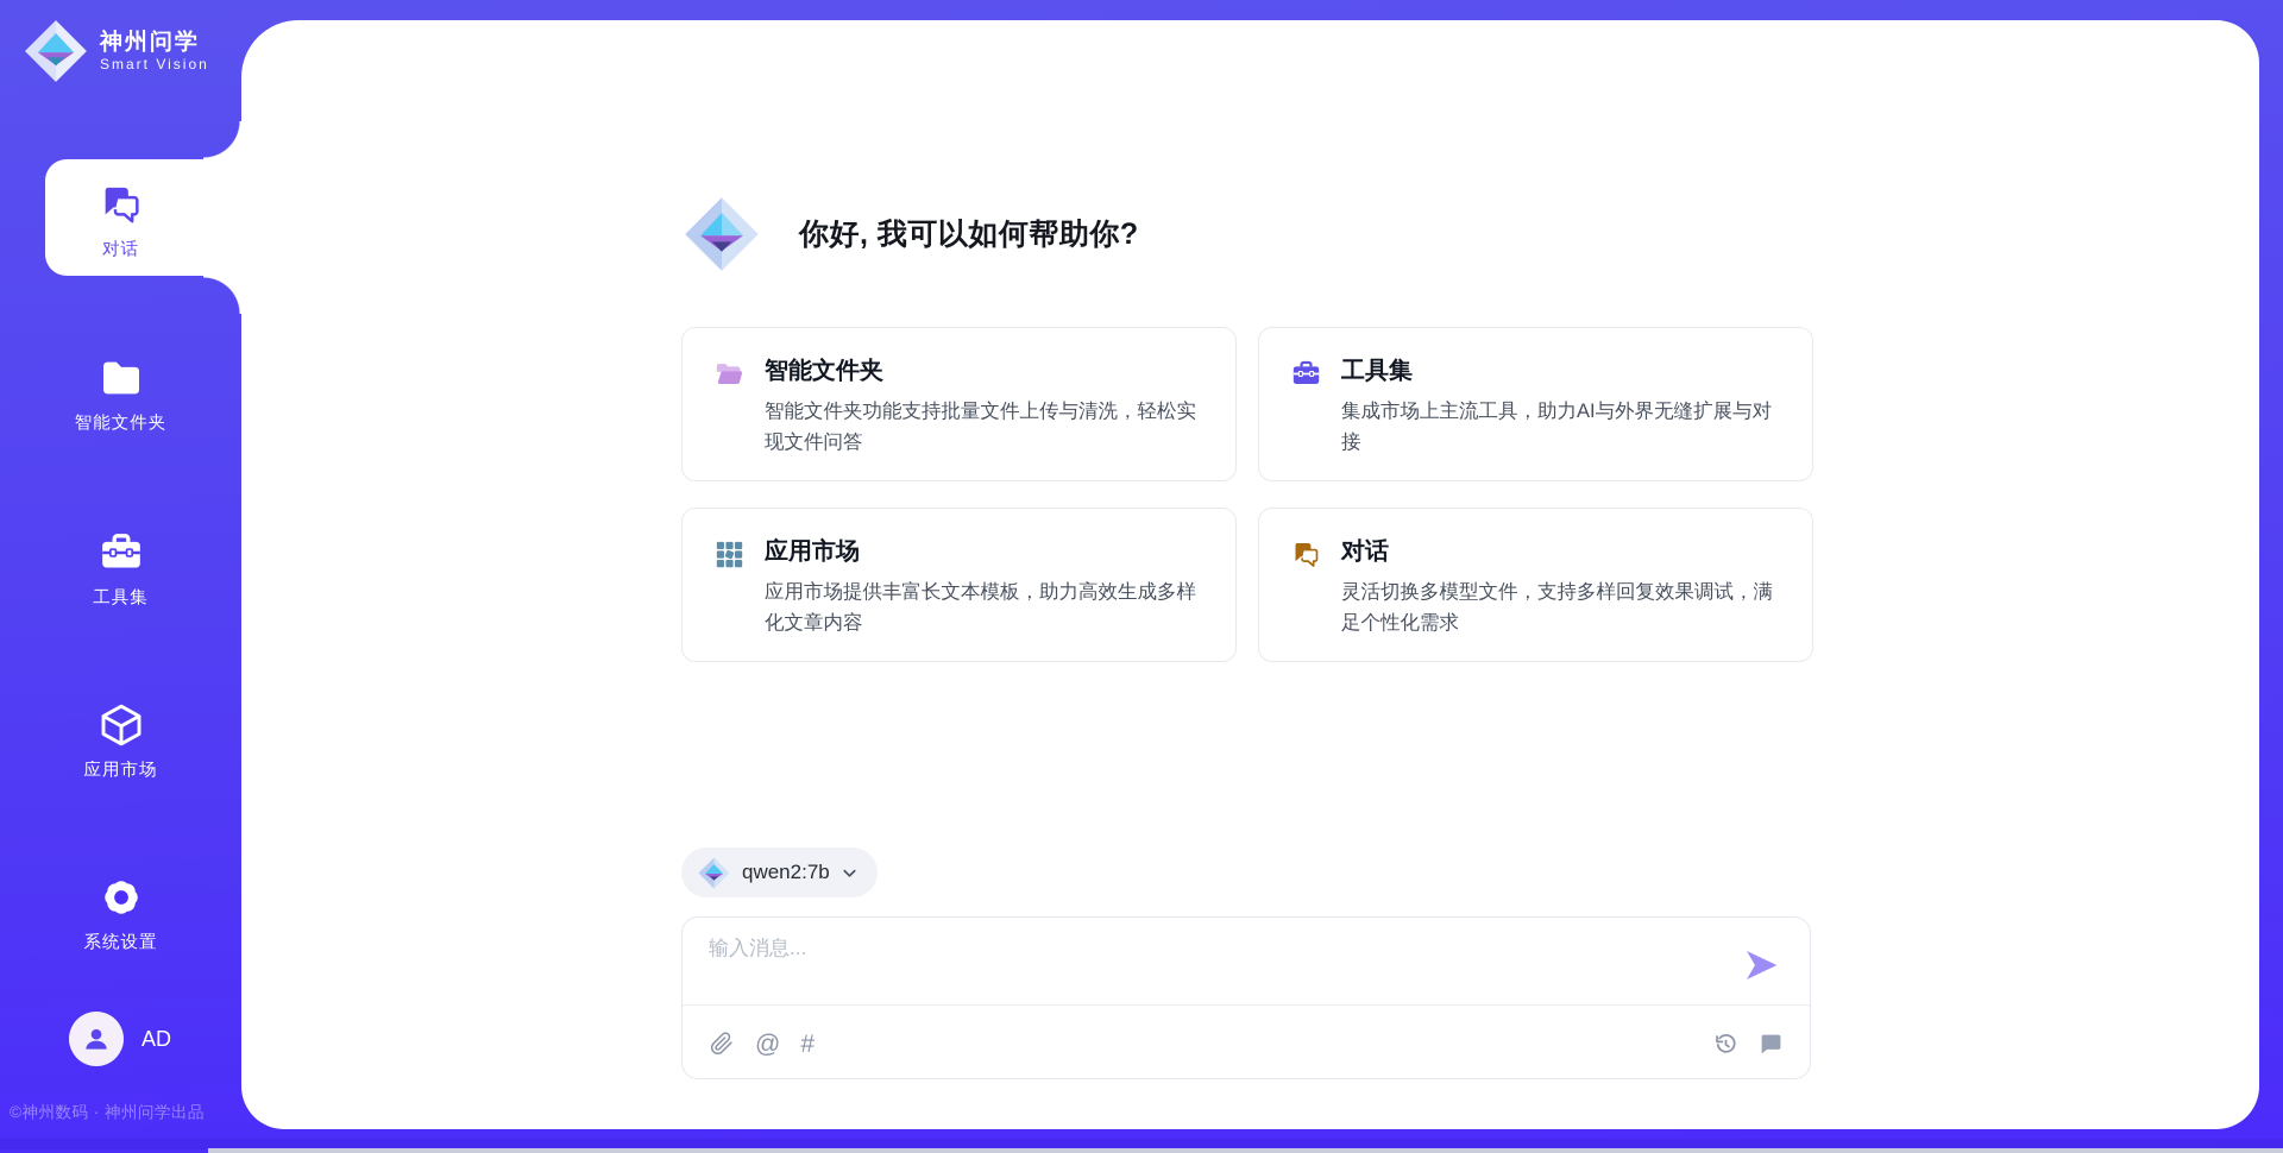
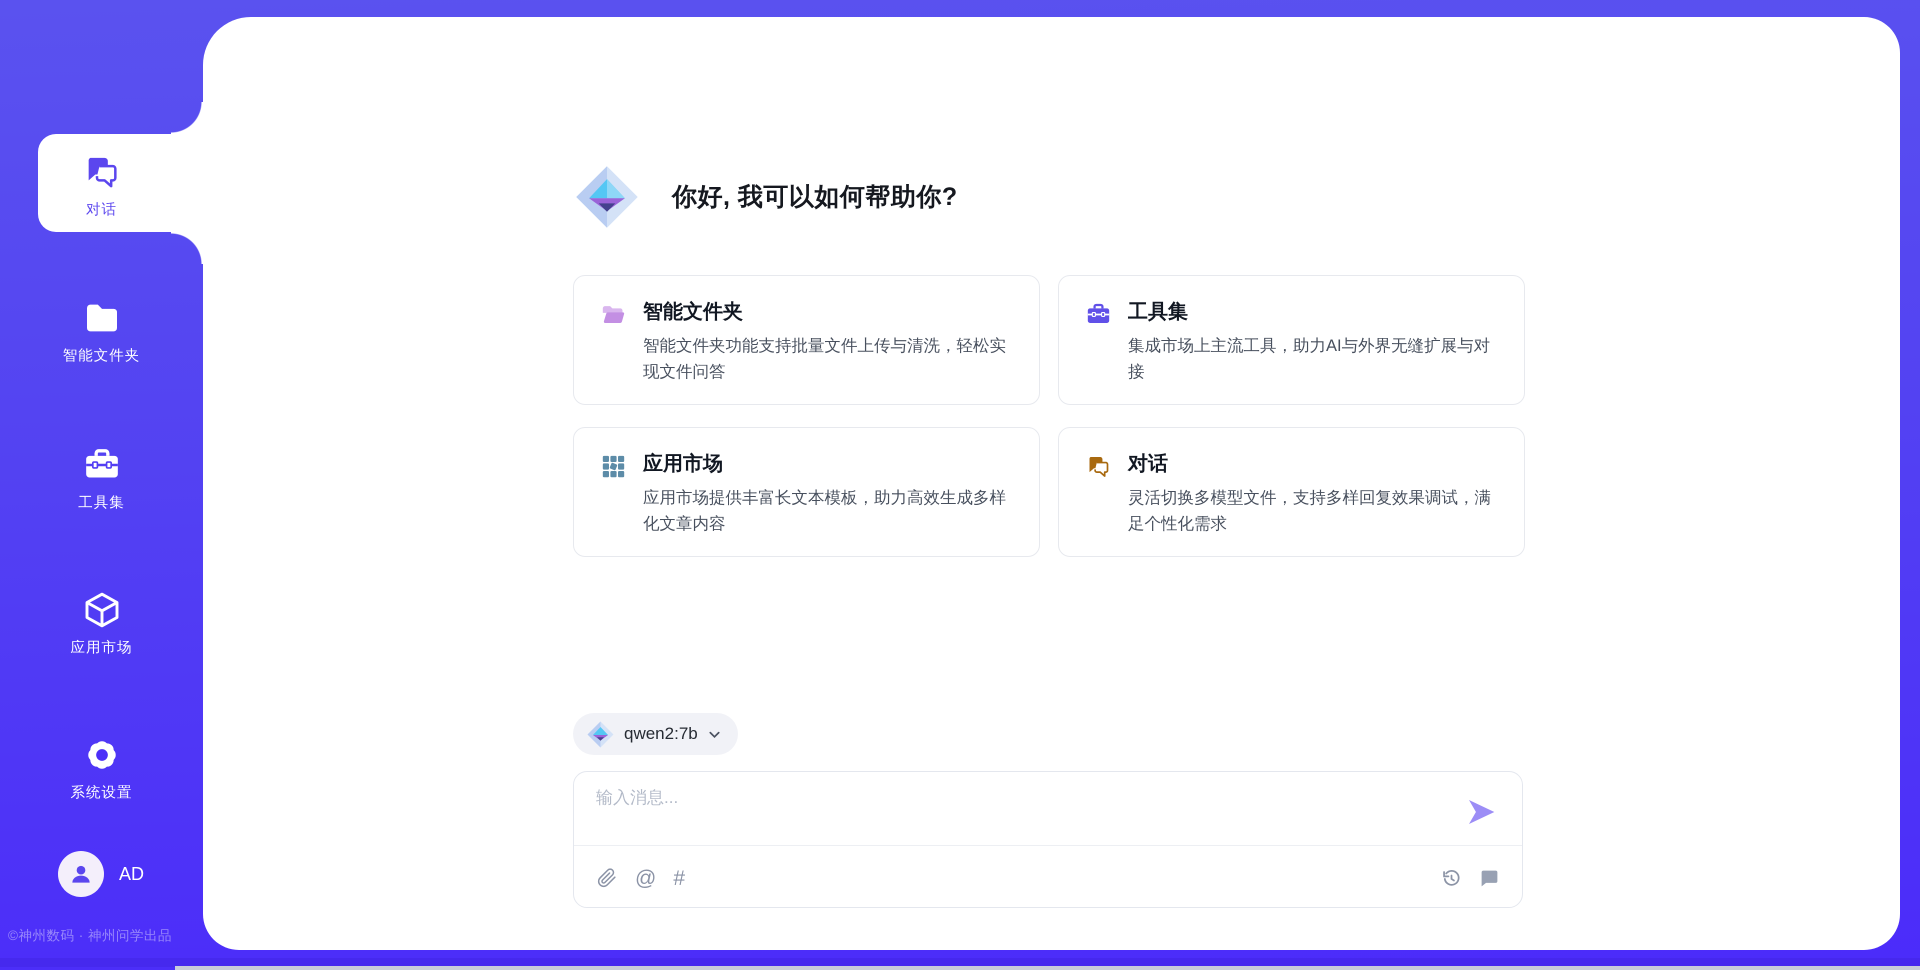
  你好, 我可以如何帮助你?
  智能文件夹
  智能文件夹功能支持批量文件上传与清洗，轻松实现文件问答
  工具集
  集成市场上主流工具，助力AI与外界无缝扩展与对接
  应用市场
  应用市场提供丰富长文本模板，助力高效生成多样化文章内容
  对话
  灵活切换多模型文件，支持多样回复效果调试，满足个性化需求
  qwen2:7b
  输入消息...
  @
  #
- 神州问学
- Smart Vision
  对话
  智能文件夹
  工具集
  应用市场
  系统设置
  AD
  ©神州数码 · 神州问学出品
